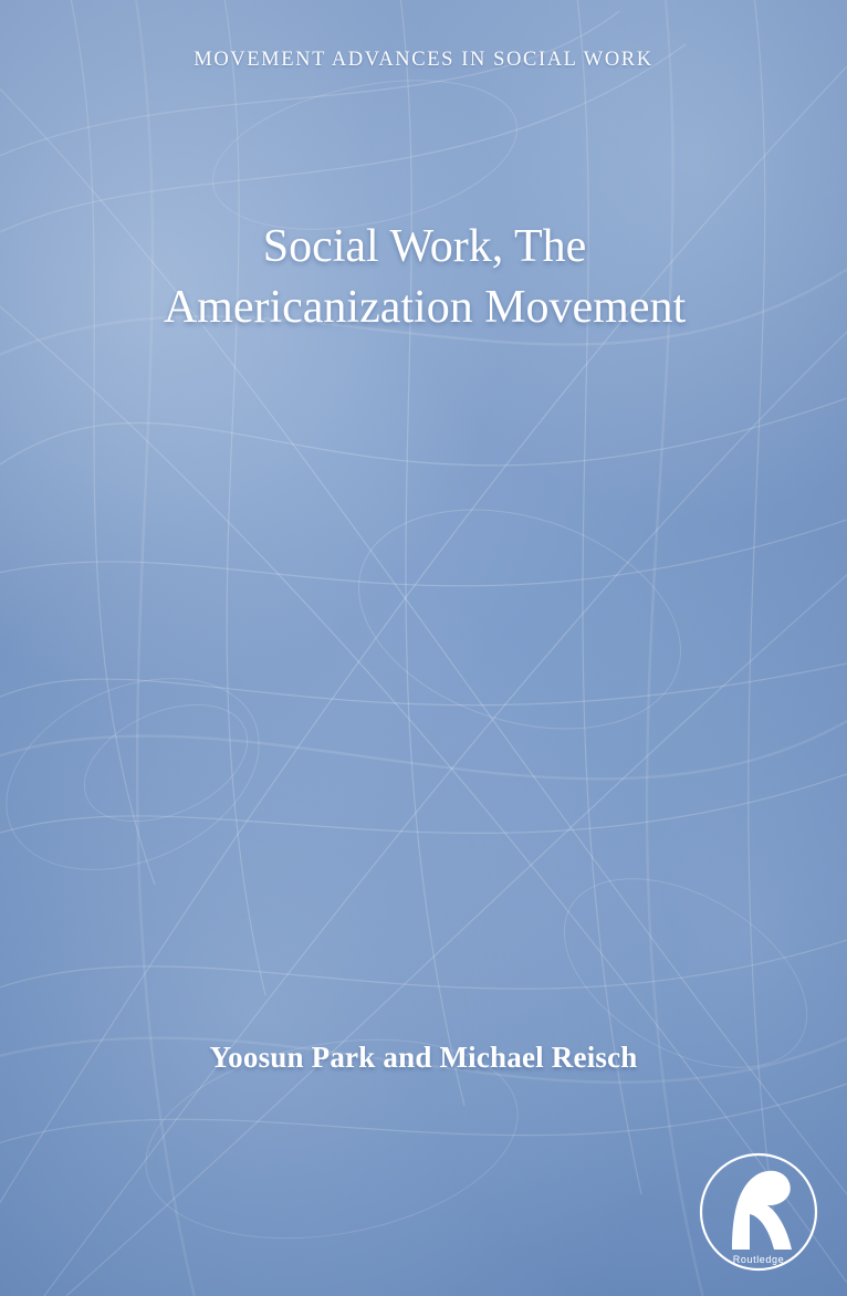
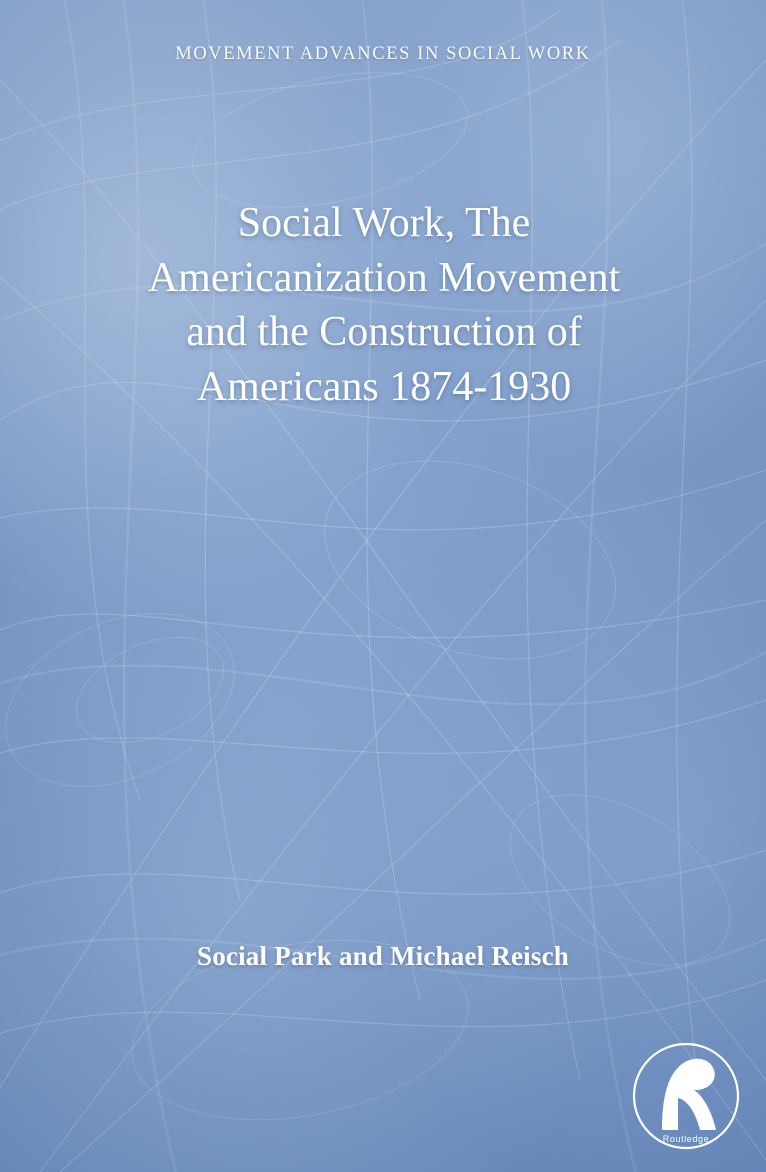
  MOVEMENT ADVANCES IN SOCIAL WORK
  Social Work, The
  Americanization Movement
+ and the Construction of
+ Americans 1874-1930
- Yoosun Park and Michael Reisch
+ Social Park and Michael Reisch
  Routledge
